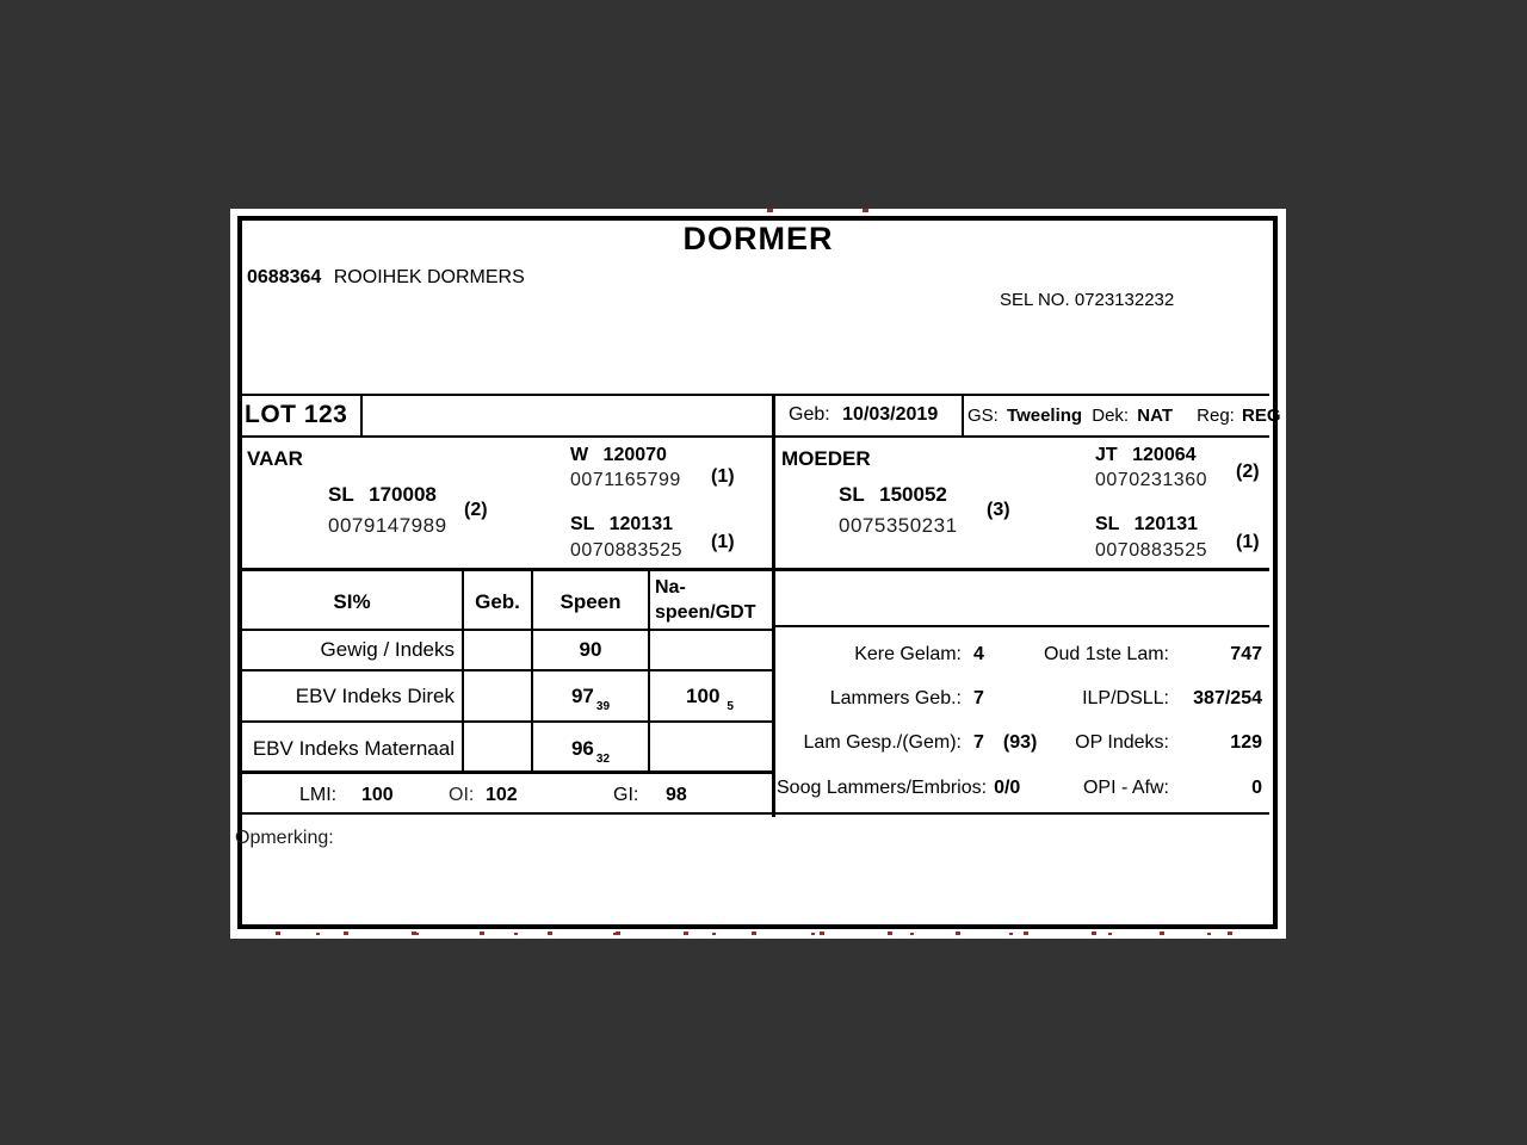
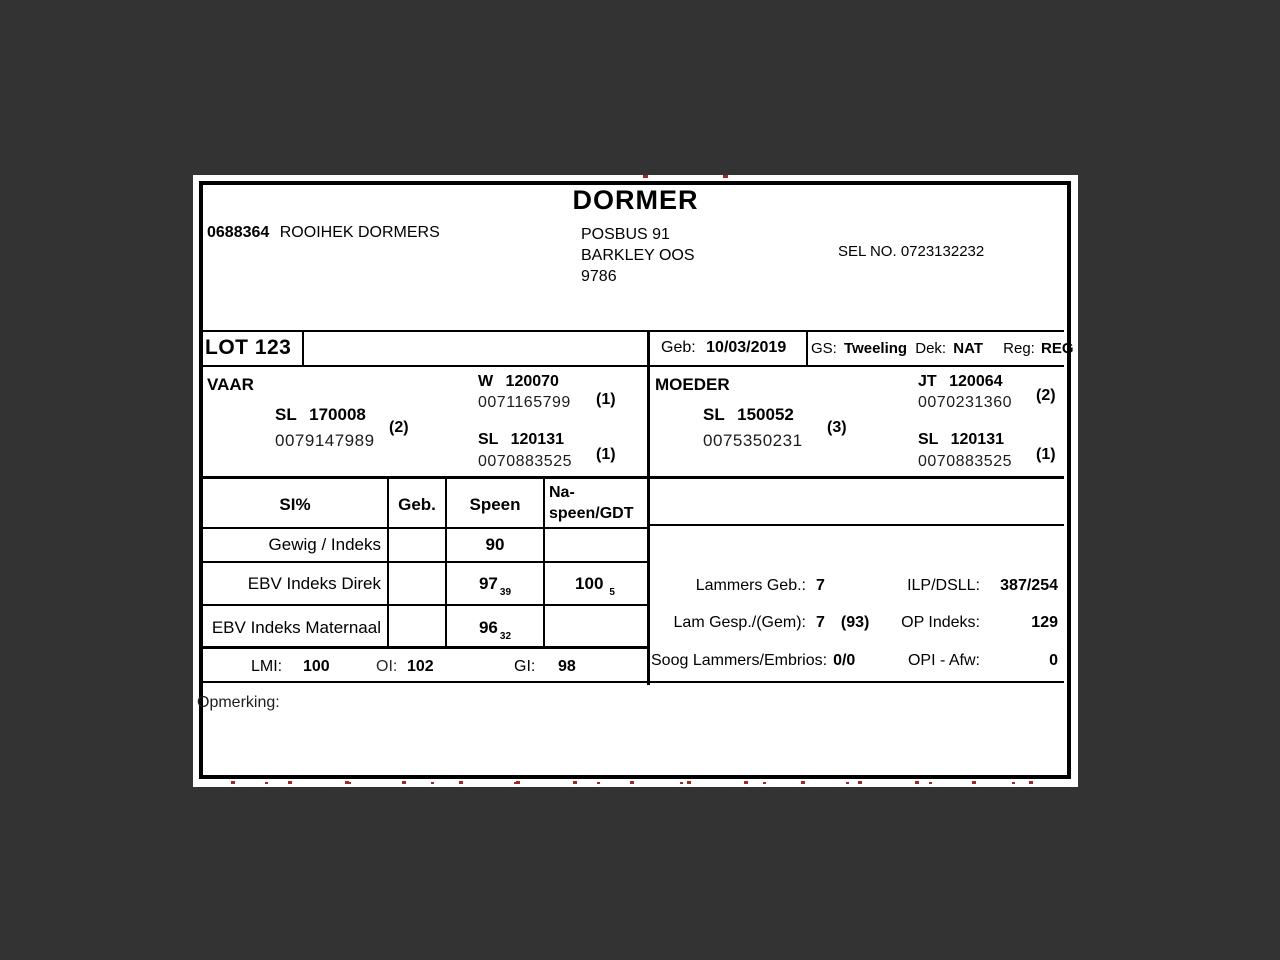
  DORMER
  0688364 ROOIHEK DORMERS
+ POSBUS 91
+ BARKLEY OOS
+ 9786
  SEL NO. 0723132232
  LOT 123
  Geb: 10/03/2019
  GS: Tweeling Dek: NAT Reg: REG
  VAAR
  SL 170008
  0079147989
  (2)
  W 120070
  0071165799
  (1)
  SL 120131
  0070883525
  (1)
  MOEDER
  SL 150052
  0075350231
  (3)
  JT 120064
  0070231360
  (2)
  SL 120131
  0070883525
  (1)
  SI%
  Geb.
  Speen
  Na-speen/GDT
  Gewig / Indeks
  EBV Indeks Direk
  EBV Indeks Maternaal
  90
  97 39
  96 32
  100 5
- Kere Gelam:
- 4
- Oud 1ste Lam:
- 747
  Lammers Geb.:
  7
  ILP/DSLL:
  387/254
  Lam Gesp./(Gem):
  7
  (93)
  OP Indeks:
  129
  Soog Lammers/Embrios:
  0/0
  OPI - Afw:
  0
  LMI:
  100
  OI:
  102
  GI:
  98
  Opmerking:
